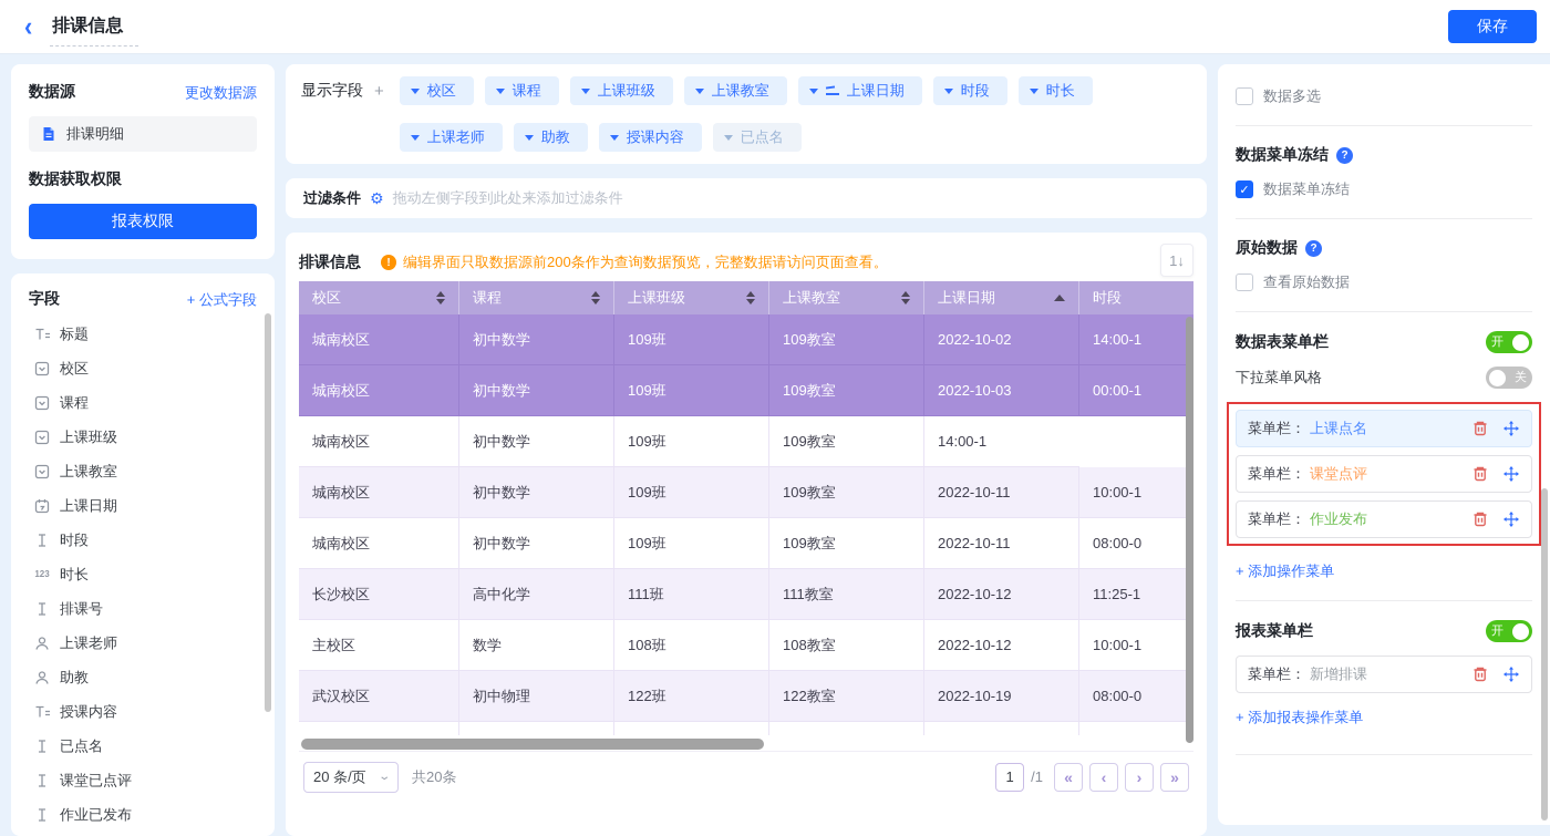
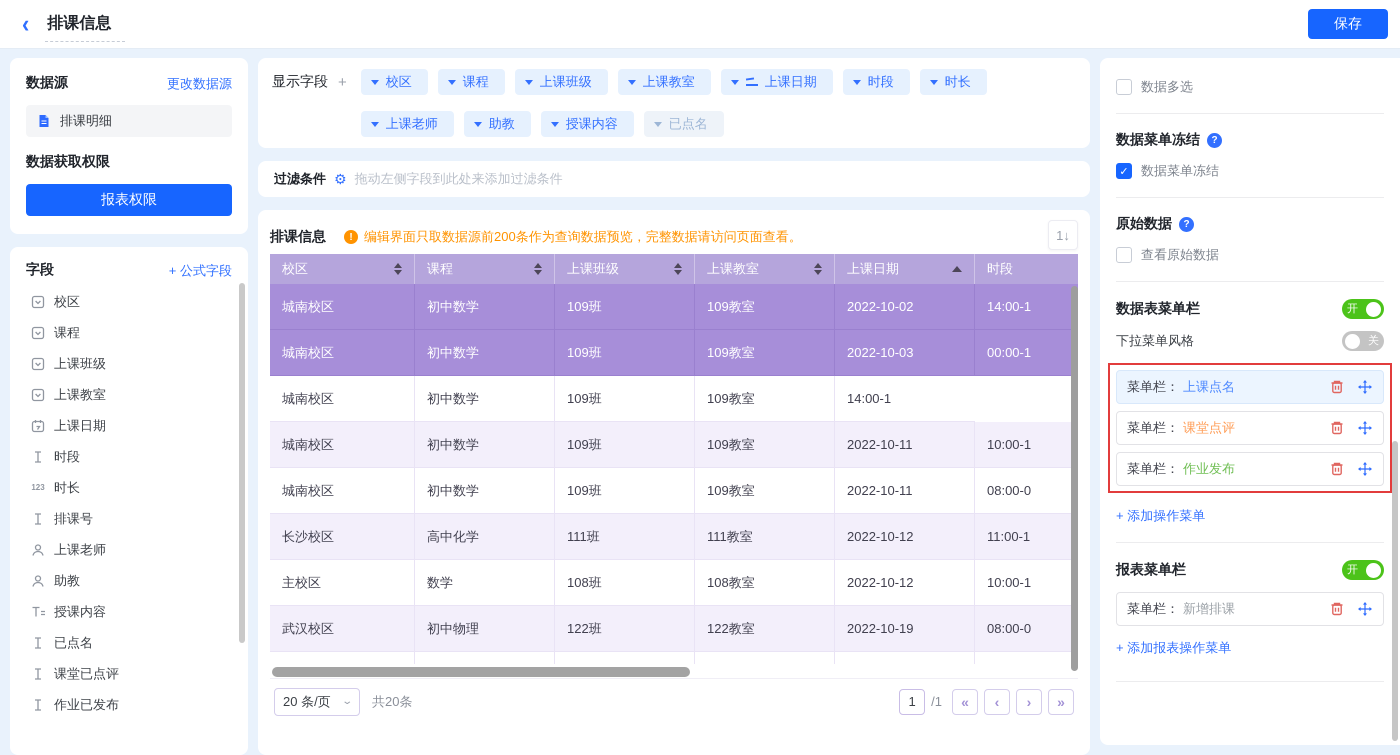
  ‹
  排课信息
  保存
  数据源
  更改数据源
  排课明细
  数据获取权限
  报表权限
  字段
  + 公式字段
- 标题
  校区
  课程
  上课班级
  上课教室
  上课日期
  时段
  123
  时长
  排课号
  上课老师
  助教
  授课内容
  已点名
  课堂已点评
  作业已发布
  显示字段
  +
  校区
  课程
  上课班级
  上课教室
  上课日期
  时段
  时长
  上课老师
  助教
  授课内容
  已点名
  过滤条件
  ⚙
  拖动左侧字段到此处来添加过滤条件
  排课信息
  !
  编辑界面只取数据源前200条作为查询数据预览，完整数据请访问页面查看。
  1↓
  校区
  课程
  上课班级
  上课教室
  上课日期
  时段
  城南校区
  初中数学
  109班
  109教室
  2022-10-02
  14:00-1
  城南校区
  初中数学
  109班
  109教室
  2022-10-03
  00:00-1
  城南校区
  初中数学
  109班
  109教室
  14:00-1
  城南校区
  初中数学
  109班
  109教室
  2022-10-11
  10:00-1
  城南校区
  初中数学
  109班
  109教室
  2022-10-11
  08:00-0
  长沙校区
  高中化学
  111班
  111教室
  2022-10-12
- 11:25-1
+ 11:00-1
  主校区
  数学
  108班
  108教室
  2022-10-12
  10:00-1
  武汉校区
  初中物理
  122班
  122教室
  2022-10-19
  08:00-0
  20 条/页
  ⌄
  共20条
  1
  /1
  «
  ‹
  ›
  »
  数据多选
  数据菜单冻结
  ?
  ✓
  数据菜单冻结
  原始数据
  ?
  查看原始数据
  数据表菜单栏
  开
  下拉菜单风格
  关
  菜单栏：
  上课点名
  菜单栏：
  课堂点评
  菜单栏：
  作业发布
  + 添加操作菜单
  报表菜单栏
  开
  菜单栏：
  新增排课
  + 添加报表操作菜单
